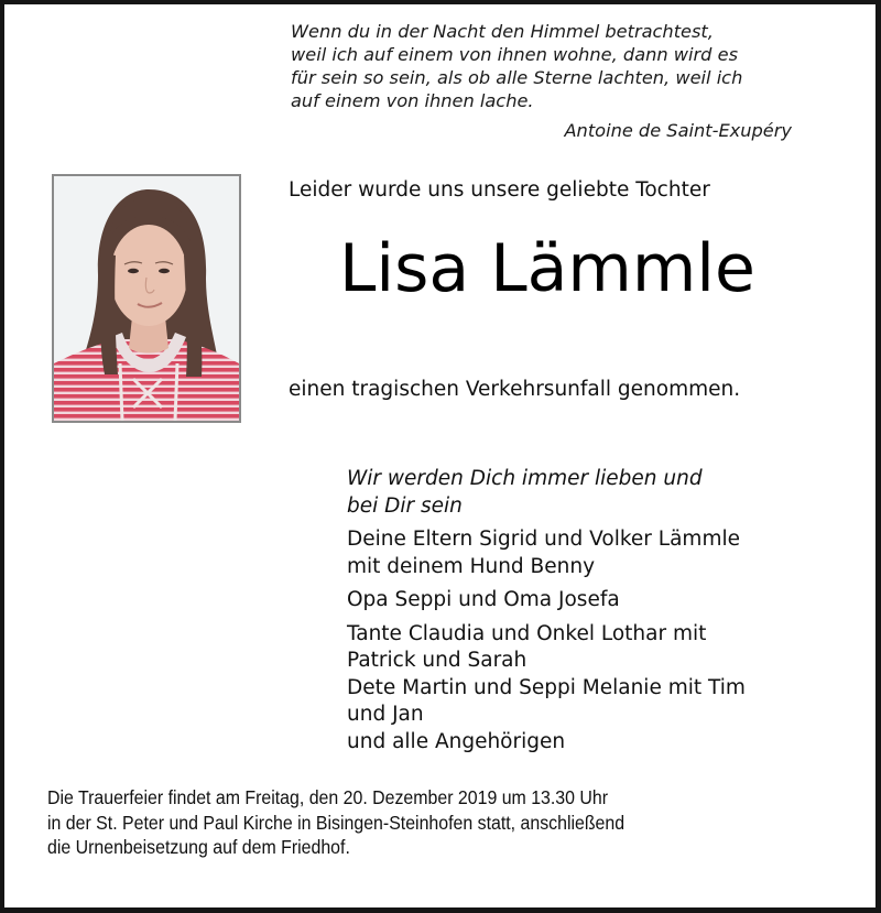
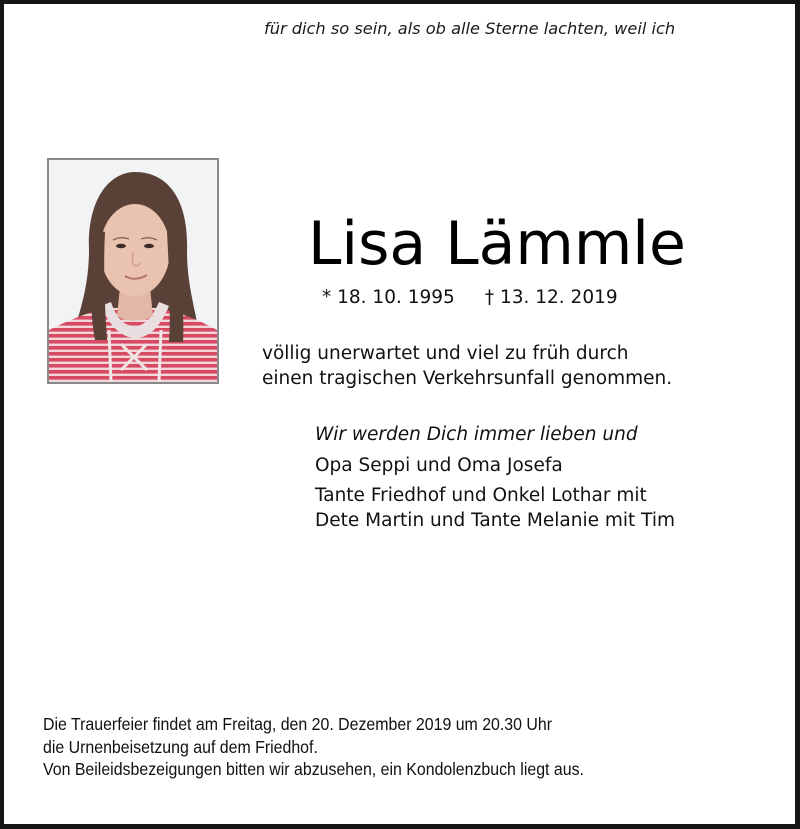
- Wenn du in der Nacht den Himmel betrachtest,
- weil ich auf einem von ihnen wohne, dann wird es
- für sein so sein, als ob alle Sterne lachten, weil ich
+ für dich so sein, als ob alle Sterne lachten, weil ich
- auf einem von ihnen lache.
- Antoine de Saint-Exupéry
- Leider wurde uns unsere geliebte Tochter
  Lisa Lämmle
+ * 18. 10. 1995 † 13. 12. 2019
+ völlig unerwartet und viel zu früh durch
  einen tragischen Verkehrsunfall genommen.
  Wir werden Dich immer lieben und
- bei Dir sein
- Deine Eltern Sigrid und Volker Lämmle
- mit deinem Hund Benny
  Opa Seppi und Oma Josefa
- Tante Claudia und Onkel Lothar mit
+ Tante Friedhof und Onkel Lothar mit
- Patrick und Sarah
- Dete Martin und Seppi Melanie mit Tim
+ Dete Martin und Tante Melanie mit Tim
- und Jan
- und alle Angehörigen
- Die Trauerfeier findet am Freitag, den 20. Dezember 2019 um 13.30 Uhr
+ Die Trauerfeier findet am Freitag, den 20. Dezember 2019 um 20.30 Uhr
- in der St. Peter und Paul Kirche in Bisingen-Steinhofen statt, anschließend
  die Urnenbeisetzung auf dem Friedhof.
+ Von Beileidsbezeigungen bitten wir abzusehen, ein Kondolenzbuch liegt aus.
